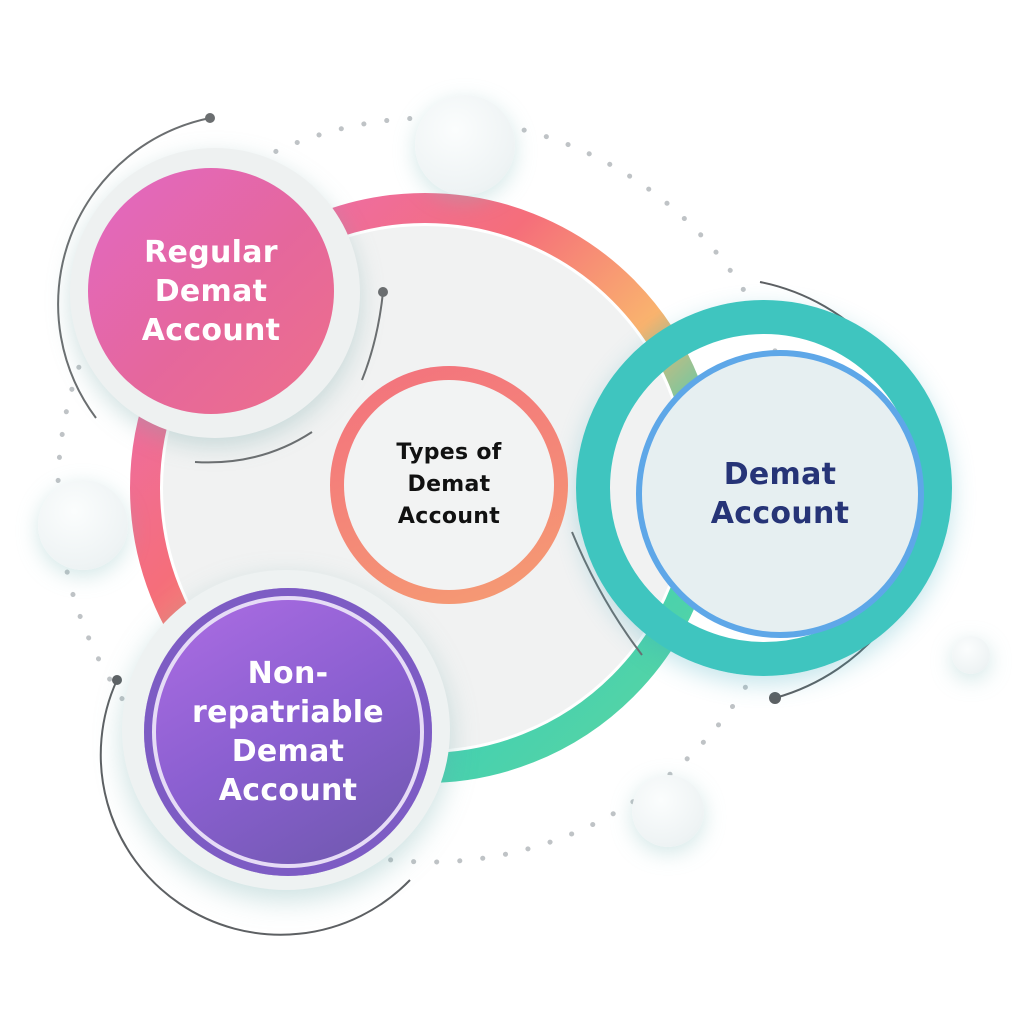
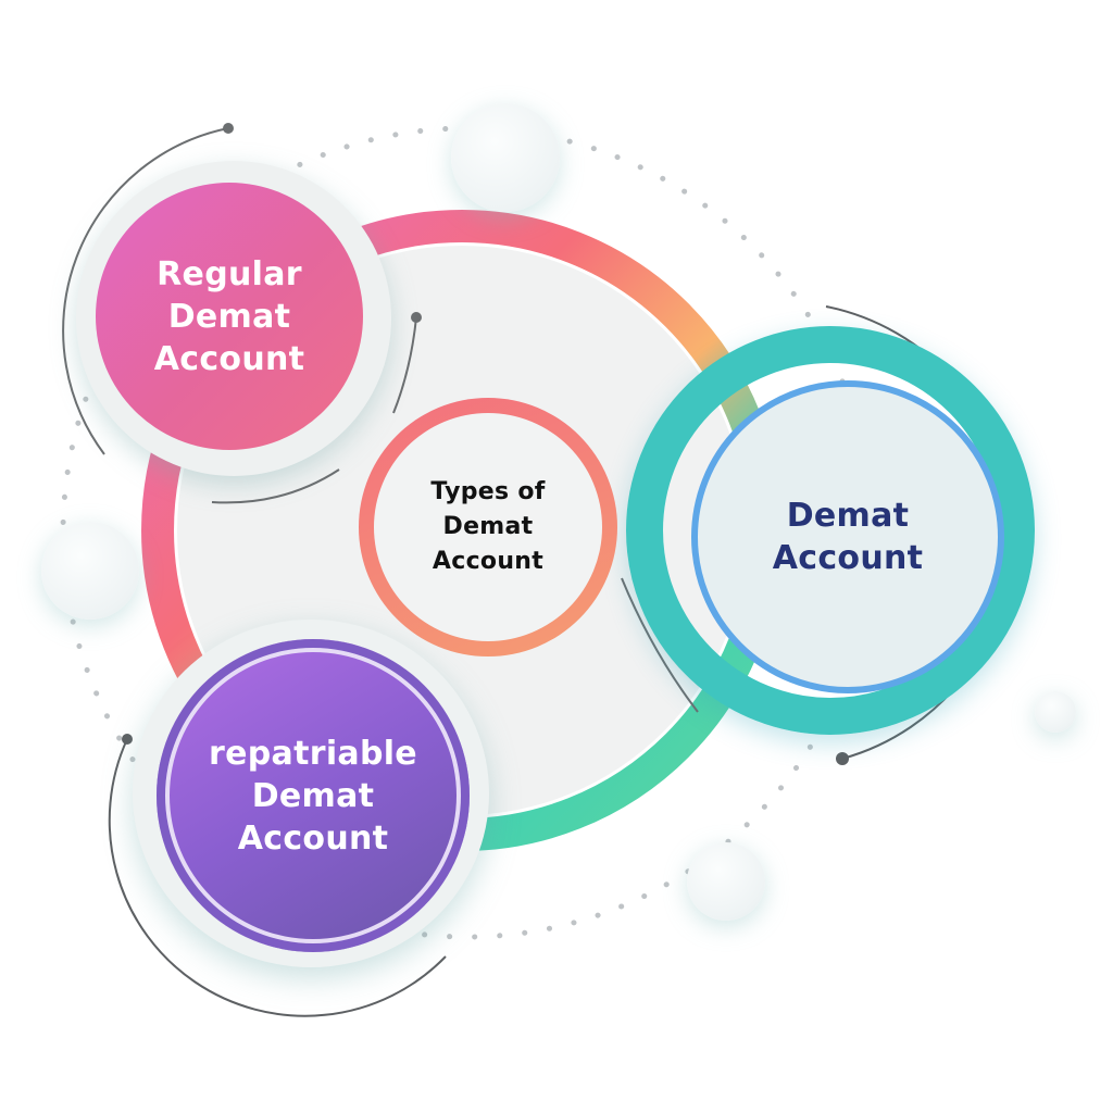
  Regular
  Demat
  Account
  Demat
  Account
- Non-
  repatriable
  Demat
  Account
  Types of
  Demat
  Account
